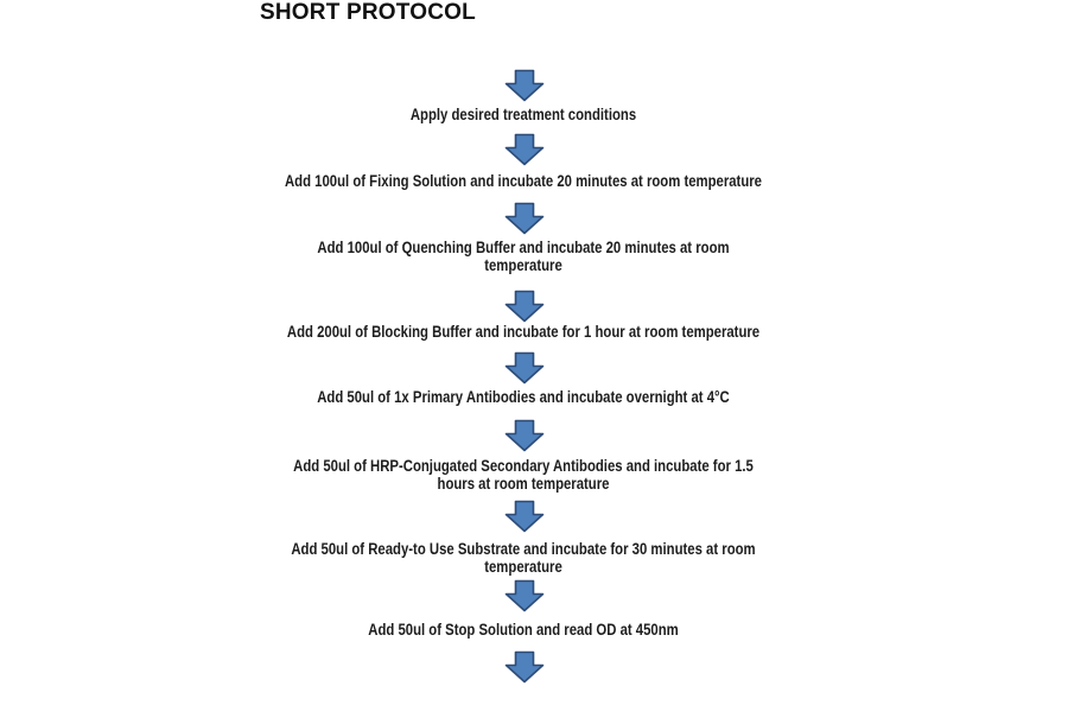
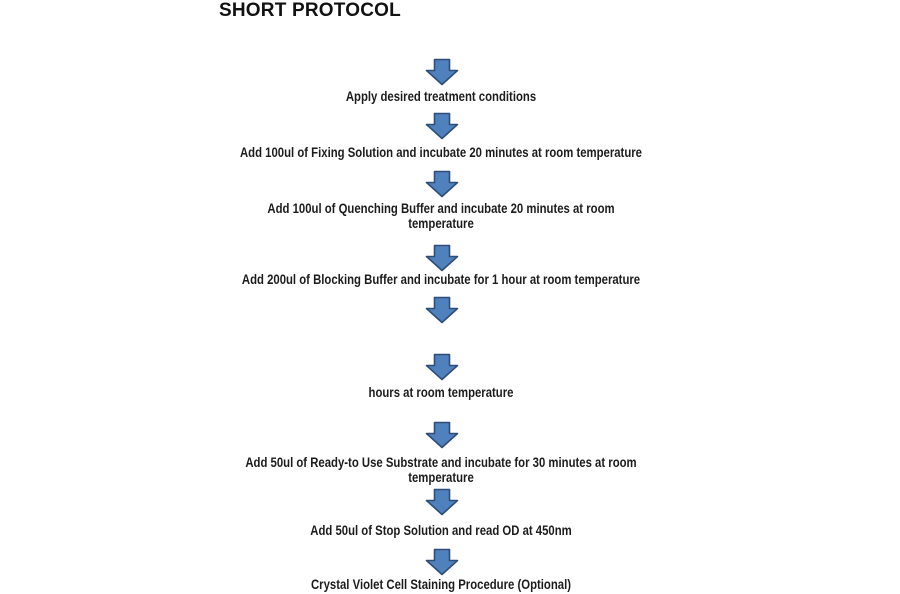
  SHORT PROTOCOL
  Apply desired treatment conditions
  Add 100ul of Fixing Solution and incubate 20 minutes at room temperature
  Add 100ul of Quenching Buffer and incubate 20 minutes at room
  temperature
  Add 200ul of Blocking Buffer and incubate for 1 hour at room temperature
- Add 50ul of 1x Primary Antibodies and incubate overnight at 4°C
- Add 50ul of HRP-Conjugated Secondary Antibodies and incubate for 1.5
  hours at room temperature
  Add 50ul of Ready-to Use Substrate and incubate for 30 minutes at room
  temperature
  Add 50ul of Stop Solution and read OD at 450nm
+ Crystal Violet Cell Staining Procedure (Optional)
